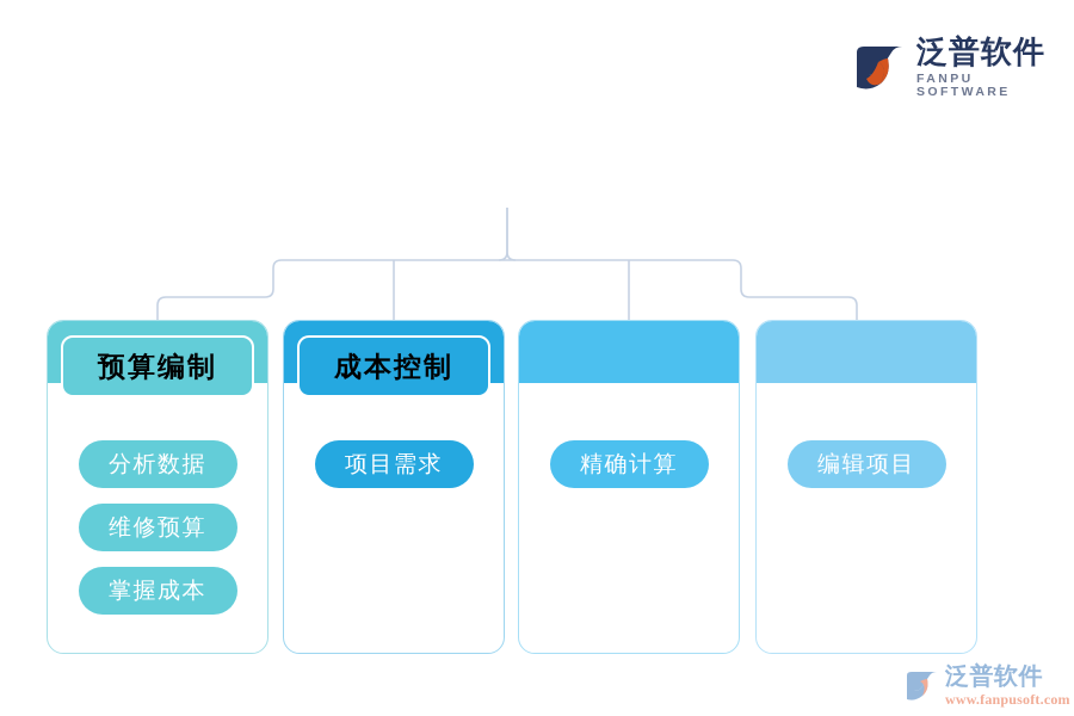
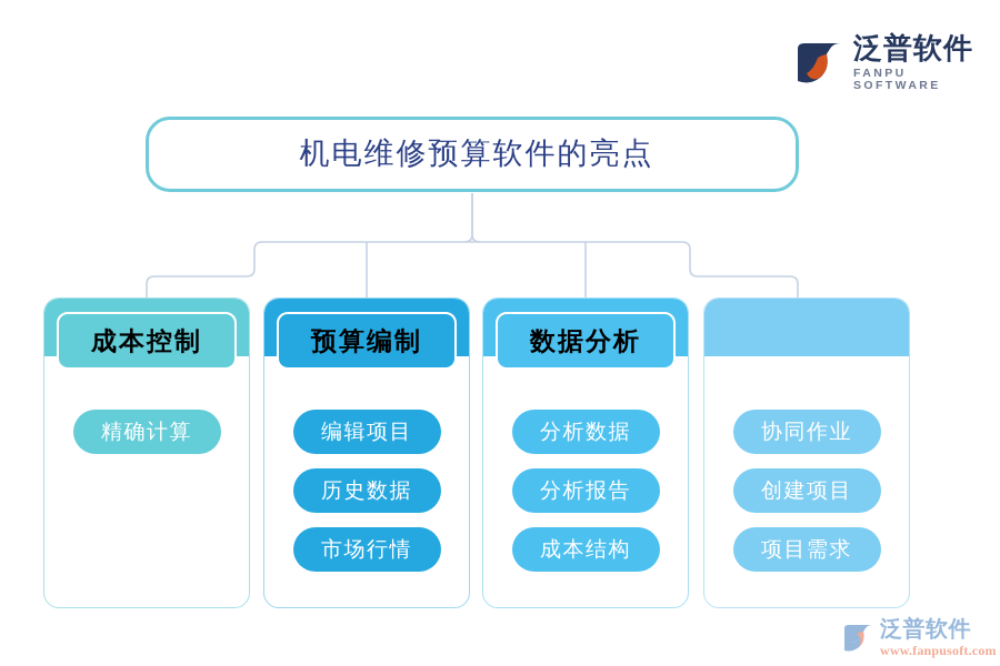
  泛普软件
  FANPU SOFTWARE
+ 机电维修预算软件的亮点
- 预算编制
+ 成本控制
- 分析数据
+ 精确计算
- 维修预算
- 掌握成本
- 成本控制
+ 预算编制
- 项目需求
+ 编辑项目
+ 历史数据
+ 市场行情
+ 数据分析
- 精确计算
+ 分析数据
+ 分析报告
+ 成本结构
+ 协同作业
+ 创建项目
- 编辑项目
+ 项目需求
  泛普软件
  www.fanpusoft.com
